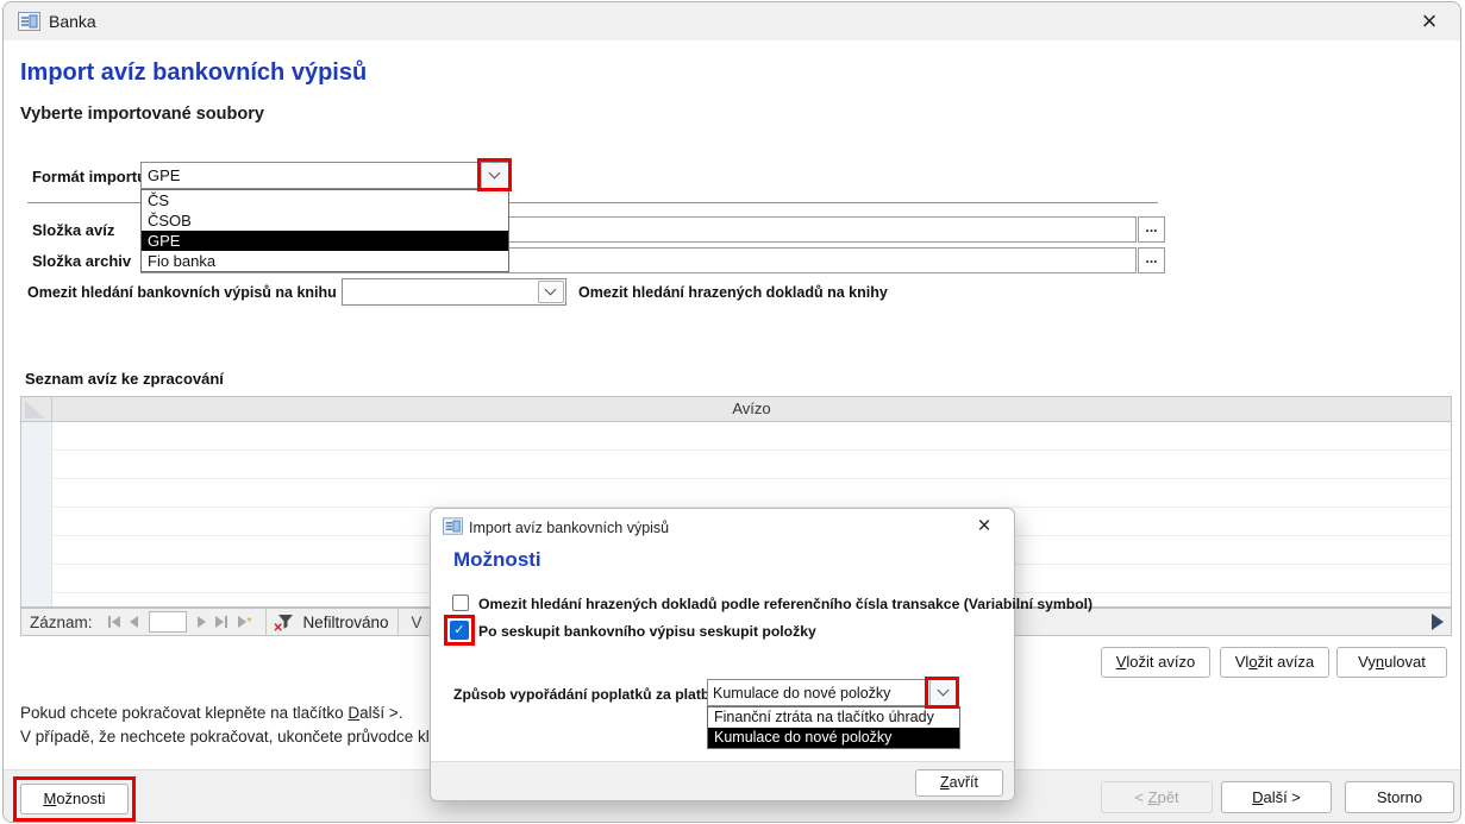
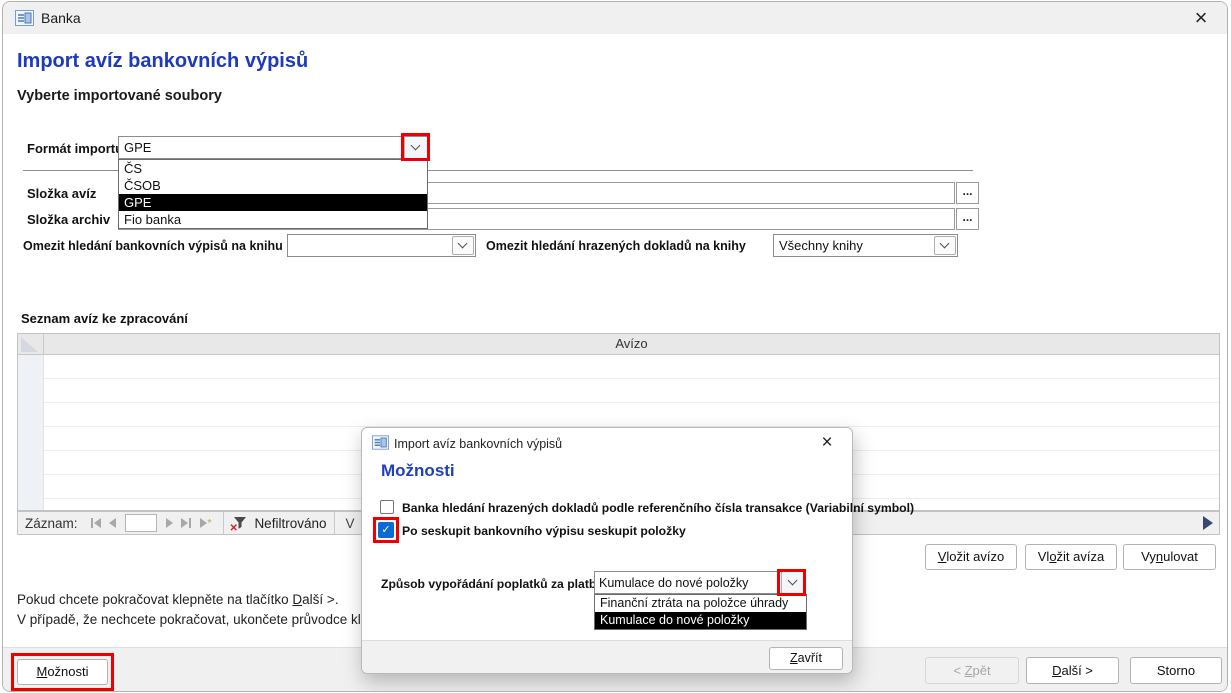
  Banka
  ×
  Import avíz bankovních výpisů
  Vyberte importované soubory
  Formát import
  GPE
  ČS
  ČSOB
  GPE
  Fio banka
  Složka avíz
  ...
  Složka archiv
  ...
  Omezit hledání bankovních výpisů na knihu
  Omezit hledání hrazených dokladů na knihy
+ Všechny knihy
  Seznam avíz ke zpracování
  Avízo
  Záznam:
  *
  ✕
  Nefiltrováno
  V
  Vložit avízo
  Vložit avíza
  Vynulovat
  Pokud chcete pokračovat klepněte na tlačítko Další >.
  V případě, že nechcete pokračovat, ukončete průvodce kl
  Možnosti
  < Zpět
  Další >
  Storno
  Import avíz bankovních výpisů
  ×
  Možnosti
- Omezit hledání hrazených dokladů podle referenčního čísla transakce (Variabilní symbol)
+ Banka hledání hrazených dokladů podle referenčního čísla transakce (Variabilní symbol)
  ✓
  Po seskupit bankovního výpisu seskupit položky
  Způsob vypořádání poplatků za platb
  Kumulace do nové položky
- Finanční ztráta na tlačítko úhrady
+ Finanční ztráta na položce úhrady
  Kumulace do nové položky
  Zavřít
